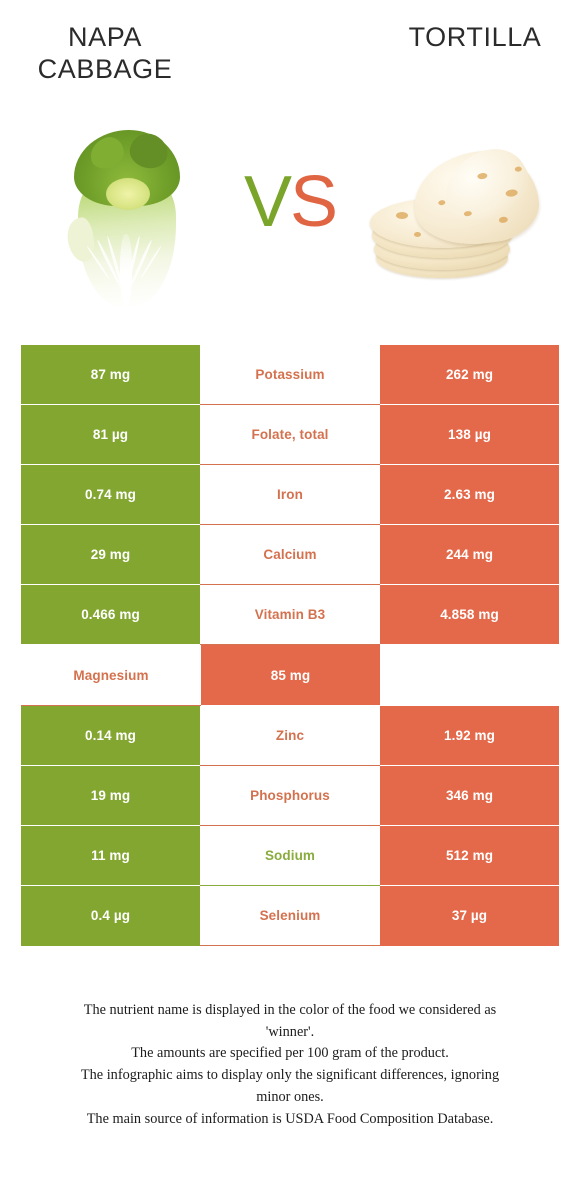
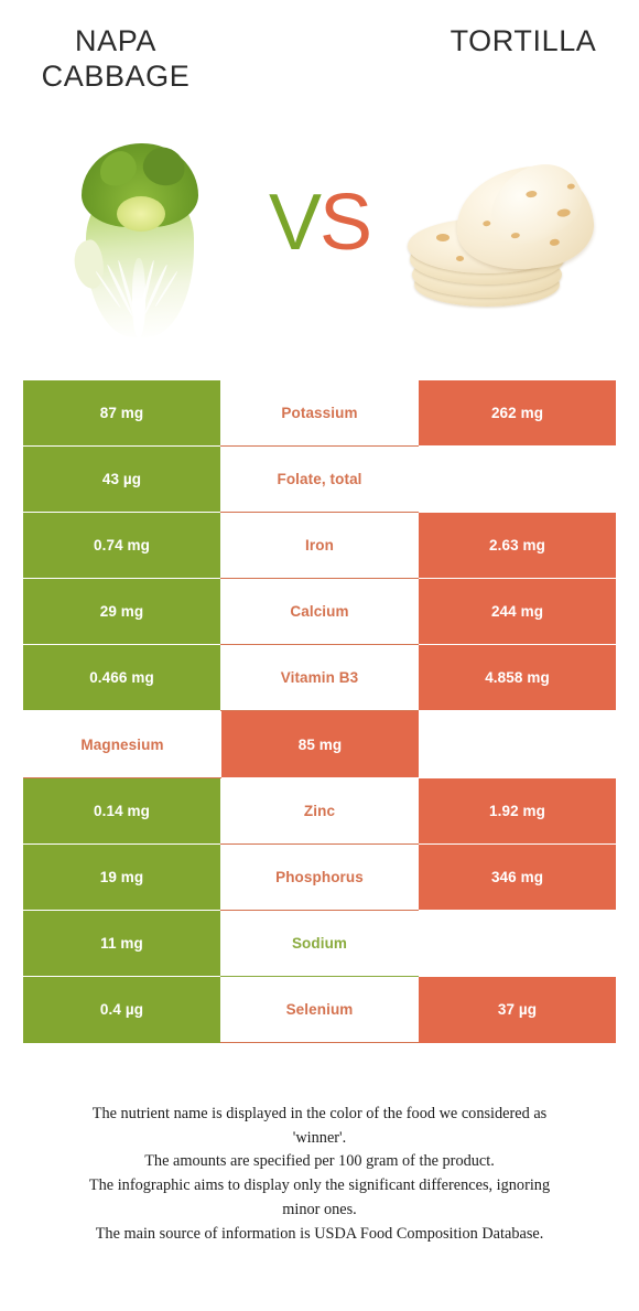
  NAPA
  CABBAGE
  TORTILLA
  VS
  87 mg
  Potassium
  262 mg
- 81 µg
+ 43 µg
  Folate, total
- 138 µg
  0.74 mg
  Iron
  2.63 mg
  29 mg
  Calcium
  244 mg
  0.466 mg
  Vitamin B3
  4.858 mg
  Magnesium
  85 mg
  0.14 mg
  Zinc
  1.92 mg
  19 mg
  Phosphorus
  346 mg
  11 mg
  Sodium
- 512 mg
  0.4 µg
  Selenium
  37 µg
  The nutrient name is displayed in the color of the food we considered as
  'winner'.
  The amounts are specified per 100 gram of the product.
  The infographic aims to display only the significant differences, ignoring
  minor ones.
  The main source of information is USDA Food Composition Database.
